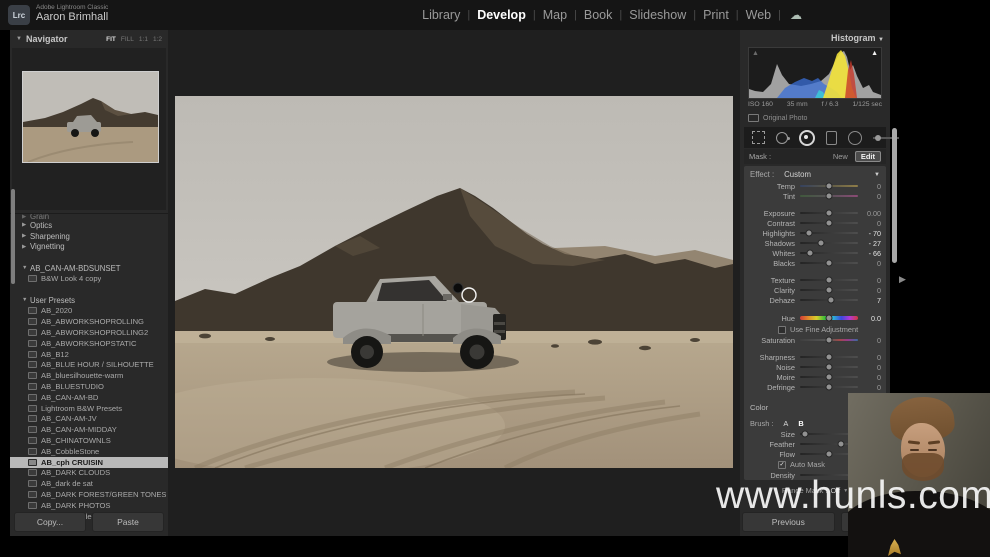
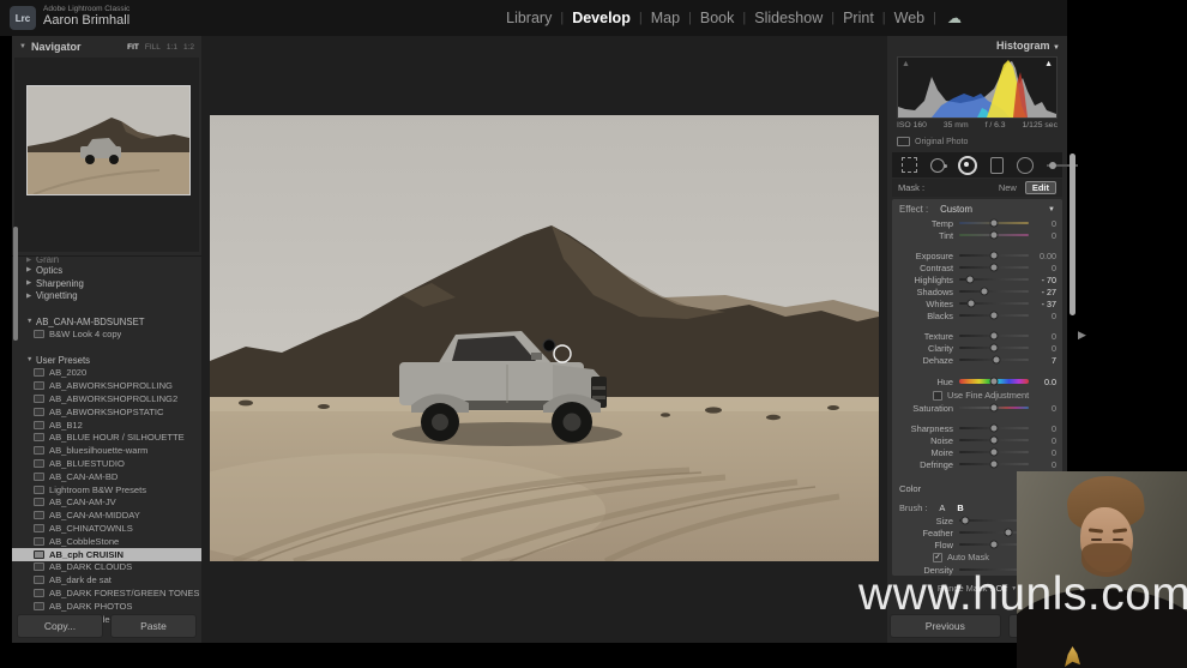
  Lrc
  Aaron Brimhall
  Library
  |
  Develop
  |
  Map
  |
  Book
  |
  Slideshow
  |
  Print
  |
  Web
  |
  ☁
  Navigator
  Grain
  Optics
  Sharpening
  Vignetting
  AB_CAN-AM-BDSUNSET
  B&W Look 4 copy
  User Presets
  AB_2020
  AB_ABWORKSHOPROLLING
  AB_ABWORKSHOPROLLING2
  AB_ABWORKSHOPSTATIC
  AB_B12
  AB_BLUE HOUR / SILHOUETTE
  AB_bluesilhouette-warm
  AB_BLUESTUDIO
  AB_CAN-AM-BD
  Lightroom B&W Presets
  AB_CAN-AM-JV
  AB_CAN-AM-MIDDAY
  AB_CHINATOWNLS
  AB_CobbleStone
  AB_cph CRUISIN
  AB_DARK CLOUDS
  AB_dark de sat
  AB_DARK FOREST/GREEN TONES
  AB_DARK PHOTOS
  Copy...
  Paste
  Histogram
  Mask :
  New
  Edit
  Effect :
  Custom
  Temp
  0
  Tint
  0
  Exposure
  0.00
  Contrast
  0
  Highlights
  - 70
  Shadows
  - 27
  Whites
- - 66
+ - 37
  Blacks
  0
  Texture
  0
  Clarity
  0
  Dehaze
  7
  Hue
  0.0
  Use Fine Adjustment
  Saturation
  0
  Sharpness
  0
  Noise
  0
  Moire
  0
  Defringe
  0
  Color
  Brush :
  A
  B
  Size
  Feather
  Flow
  Auto Mask
  Density
  Range Mask :
  Off
  Previous
  ▶
  www.hunls.com
